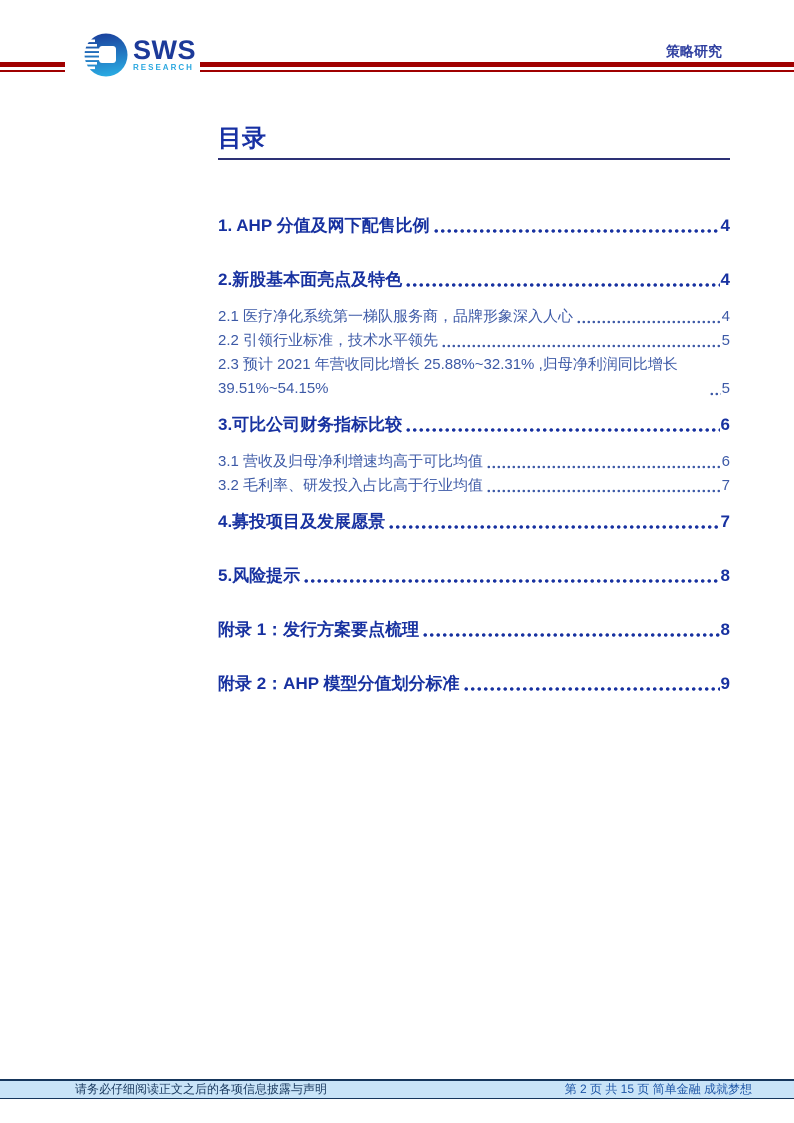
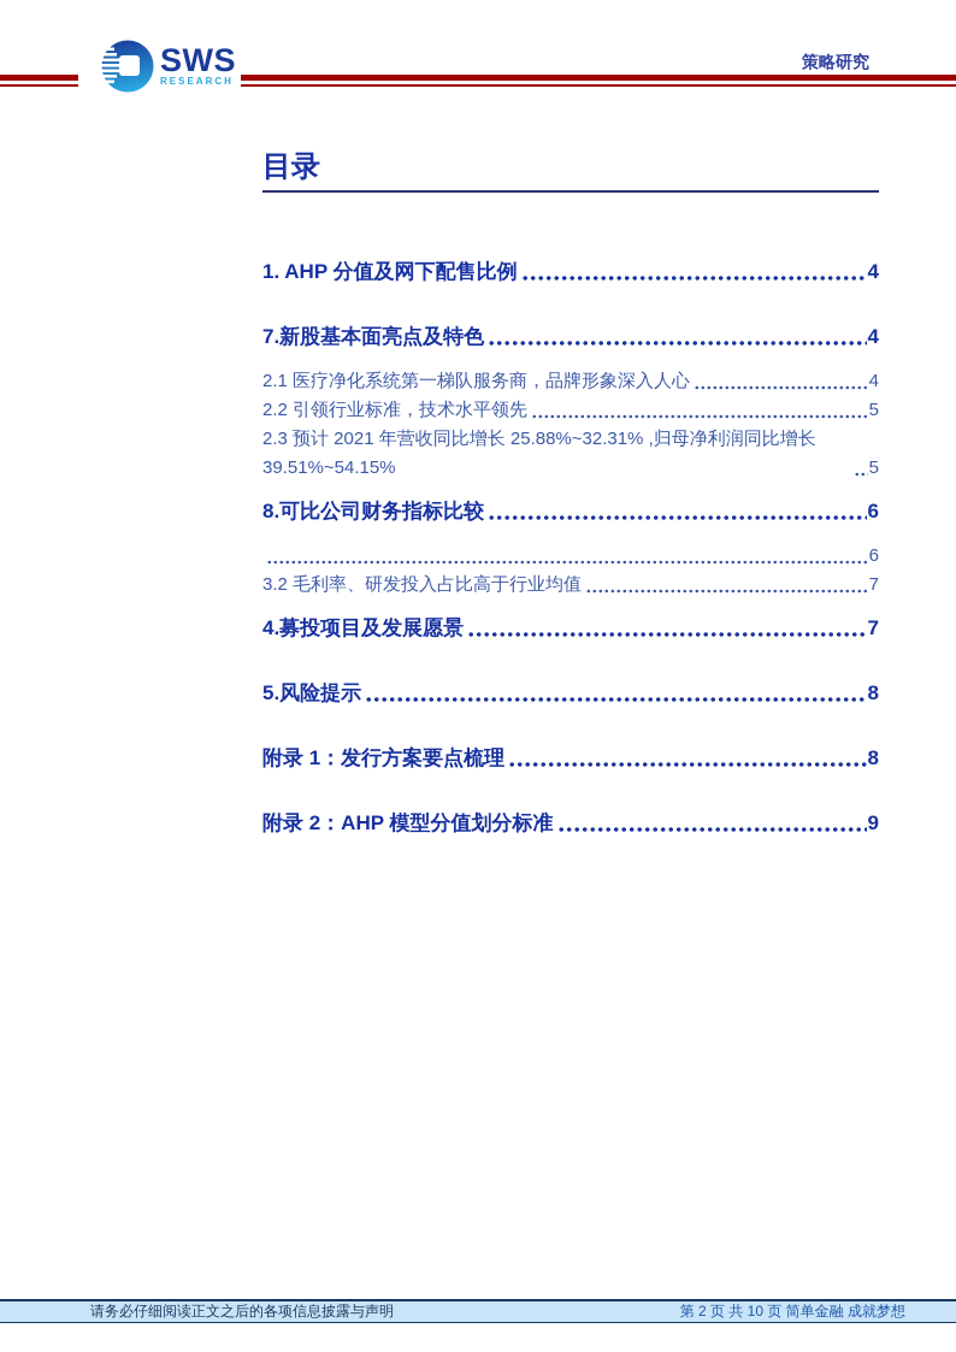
  SWS
  RESEARCH
  策略研究
  目录
  1. AHP 分值及网下配售比例
  4
- 2.新股基本面亮点及特色
+ 7.新股基本面亮点及特色
  4
  2.1 医疗净化系统第一梯队服务商，品牌形象深入人心
  4
  2.2 引领行业标准，技术水平领先
  5
  2.3 预计 2021 年营收同比增长 25.88%~32.31% ,归母净利润同比增长 39.51%~54.15%
  5
- 3.可比公司财务指标比较
+ 8.可比公司财务指标比较
  6
- 3.1 营收及归母净利增速均高于可比均值
  6
  3.2 毛利率、研发投入占比高于行业均值
  7
  4.募投项目及发展愿景
  7
  5.风险提示
  8
  附录 1：发行方案要点梳理
  8
  附录 2：AHP 模型分值划分标准
  9
  请务必仔细阅读正文之后的各项信息披露与声明
- 第 2 页 共 15 页 简单金融 成就梦想
+ 第 2 页 共 10 页 简单金融 成就梦想
